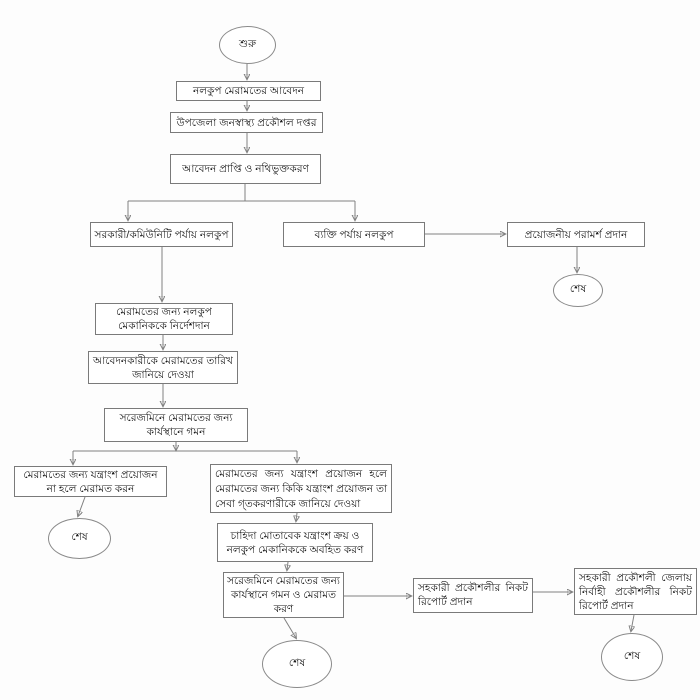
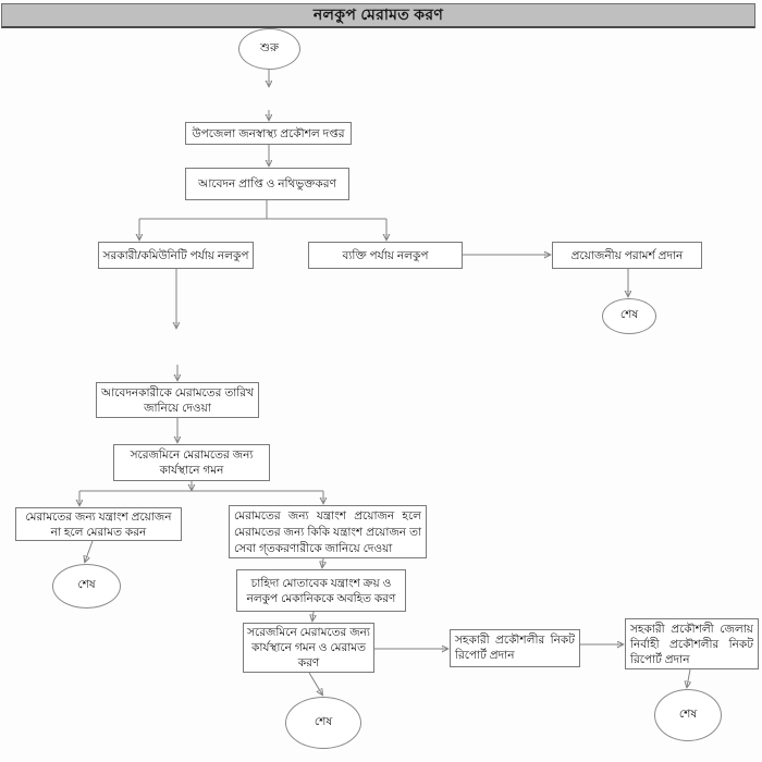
+ নলকুপ মেরামত করণ
  শুরু
- নলকুপ মেরামতের আবেদন
  উপজেলা জনস্বাস্থ্য প্রকৌশল দপ্তর
  আবেদন প্রাপ্তি ও নথিভুক্তকরণ
  সরকারী/কমিউনিটি পর্যায় নলকুপ
  ব্যক্তি পর্যায় নলকুপ
  প্রয়োজনীয় পরামর্শ প্রদান
  শেষ
- মেরামতের জন্য নলকুপ মেকানিককে নির্দেশদান
  আবেদনকারীকে মেরামতের তারিখ জানিয়ে দেওয়া
  সরেজমিনে মেরামতের জন্য কার্যস্থানে গমন
  মেরামতের জন্য যন্ত্রাংশ প্রয়োজন না হলে মেরামত করন
  শেষ
  মেরামতের জন্য যন্ত্রাংশ প্রয়োজন হলে মেরামতের জন্য কিকি যন্ত্রাংশ প্রয়োজন তা সেবা গ্তকরণারীকে জানিয়ে দেওয়া
  চাহিদা মোতাবেক যন্ত্রাংশ ক্রয় ও নলকুপ মেকানিককে অবহিত করণ
  সরেজমিনে মেরামতের জন্য কার্যস্থানে গমন ও মেরামত করণ
  শেষ
  সহকারী প্রকৌশলীর নিকট রিপোর্ট প্রদান
  সহকারী প্রকৌশলী জেলায় নির্বাহী প্রকৌশলীর নিকট রিপোর্ট প্রদান
  শেষ
